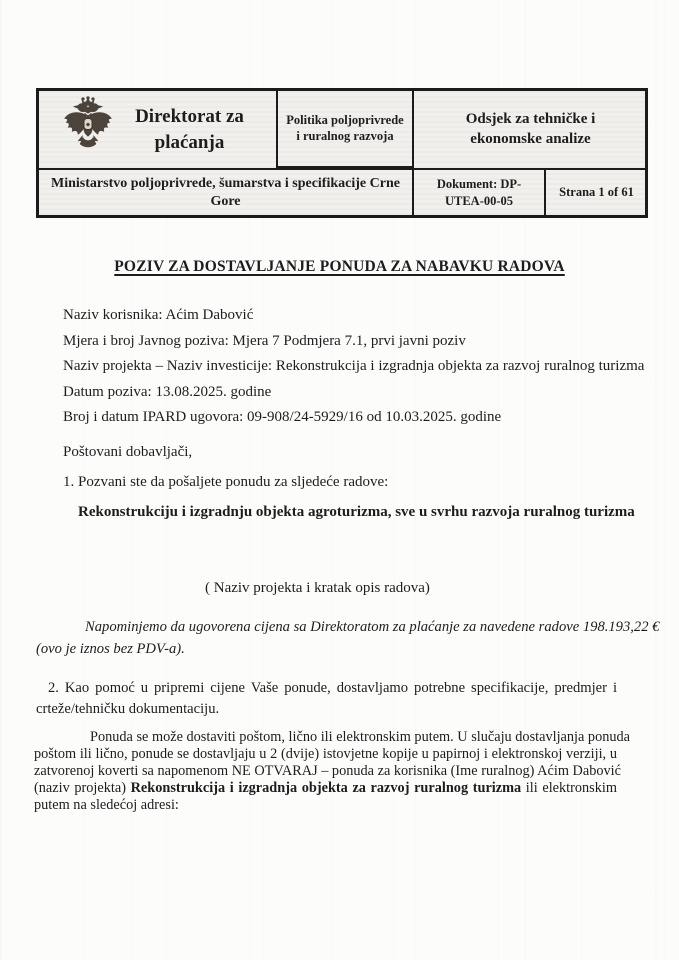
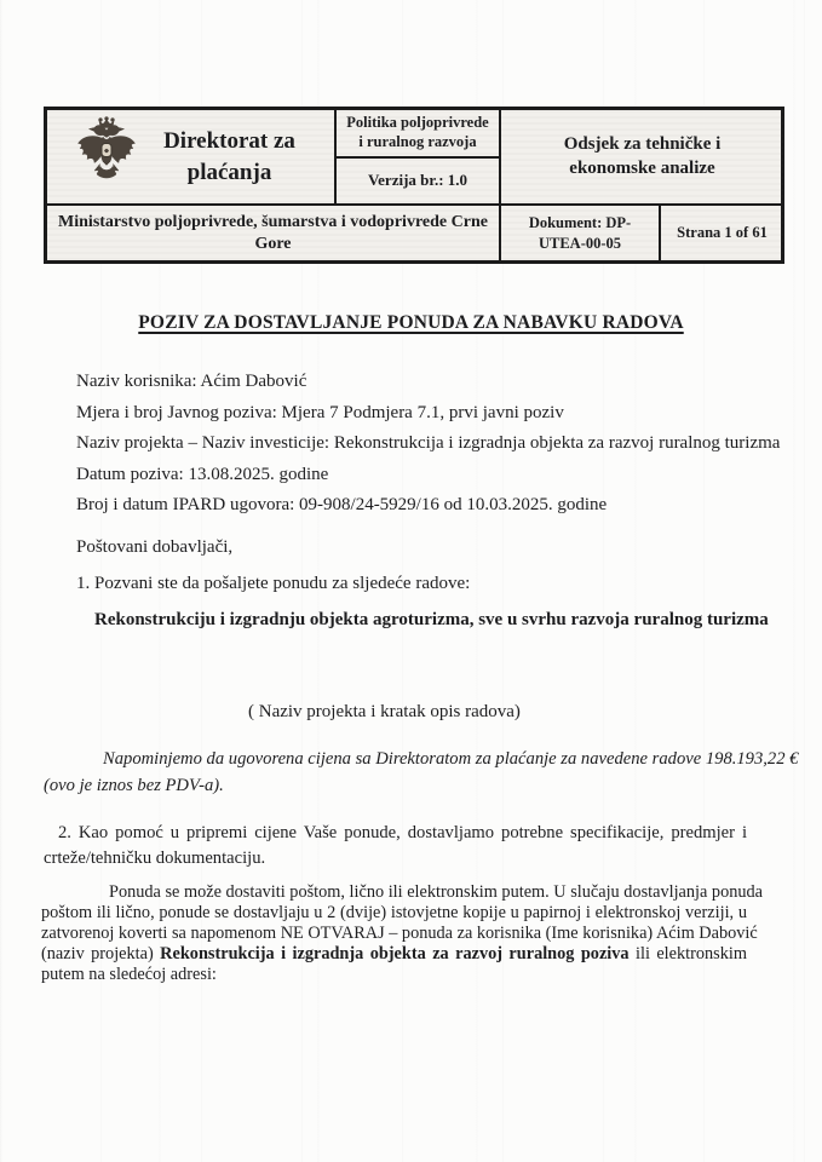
  Direktorat za plaćanja
  Politika poljoprivrede i ruralnog razvoja
+ Verzija br.: 1.0
  Odsjek za tehničke i ekonomske analize
- Ministarstvo poljoprivrede, šumarstva i specifikacije Crne Gore
+ Ministarstvo poljoprivrede, šumarstva i vodoprivrede Crne Gore
  Dokument: DP-UTEA-00-05
  Strana 1 of 61
  POZIV ZA DOSTAVLJANJE PONUDA ZA NABAVKU RADOVA
  Naziv korisnika: Aćim Dabović
  Mjera i broj Javnog poziva: Mjera 7 Podmjera 7.1, prvi javni poziv
  Naziv projekta – Naziv investicije: Rekonstrukcija i izgradnja objekta za razvoj ruralnog turizma
  Datum poziva: 13.08.2025. godine
  Broj i datum IPARD ugovora: 09-908/24-5929/16 od 10.03.2025. godine
  Poštovani dobavljači,
  1. Pozvani ste da pošaljete ponudu za sljedeće radove:
  Rekonstrukciju i izgradnju objekta agroturizma, sve u svrhu razvoja ruralnog turizma
  ( Naziv projekta i kratak opis radova)
  Napominjemo da ugovorena cijena sa Direktoratom za plaćanje za navedene radove 198.193,22 €
  (ovo je iznos bez PDV-a).
  2. Kao pomoć u pripremi cijene Vaše ponude, dostavljamo potrebne specifikacije, predmjer i
  crteže/tehničku dokumentaciju.
  Ponuda se može dostaviti poštom, lično ili elektronskim putem. U slučaju dostavljanja ponuda
  poštom ili lično, ponude se dostavljaju u 2 (dvije) istovjetne kopije u papirnoj i elektronskoj verziji, u
- zatvorenoj koverti sa napomenom NE OTVARAJ – ponuda za korisnika (Ime ruralnog) Aćim Dabović
+ zatvorenoj koverti sa napomenom NE OTVARAJ – ponuda za korisnika (Ime korisnika) Aćim Dabović
- (naziv projekta) Rekonstrukcija i izgradnja objekta za razvoj ruralnog turizma ili elektronskim
+ (naziv projekta) Rekonstrukcija i izgradnja objekta za razvoj ruralnog poziva ili elektronskim
  putem na sledećoj adresi:
